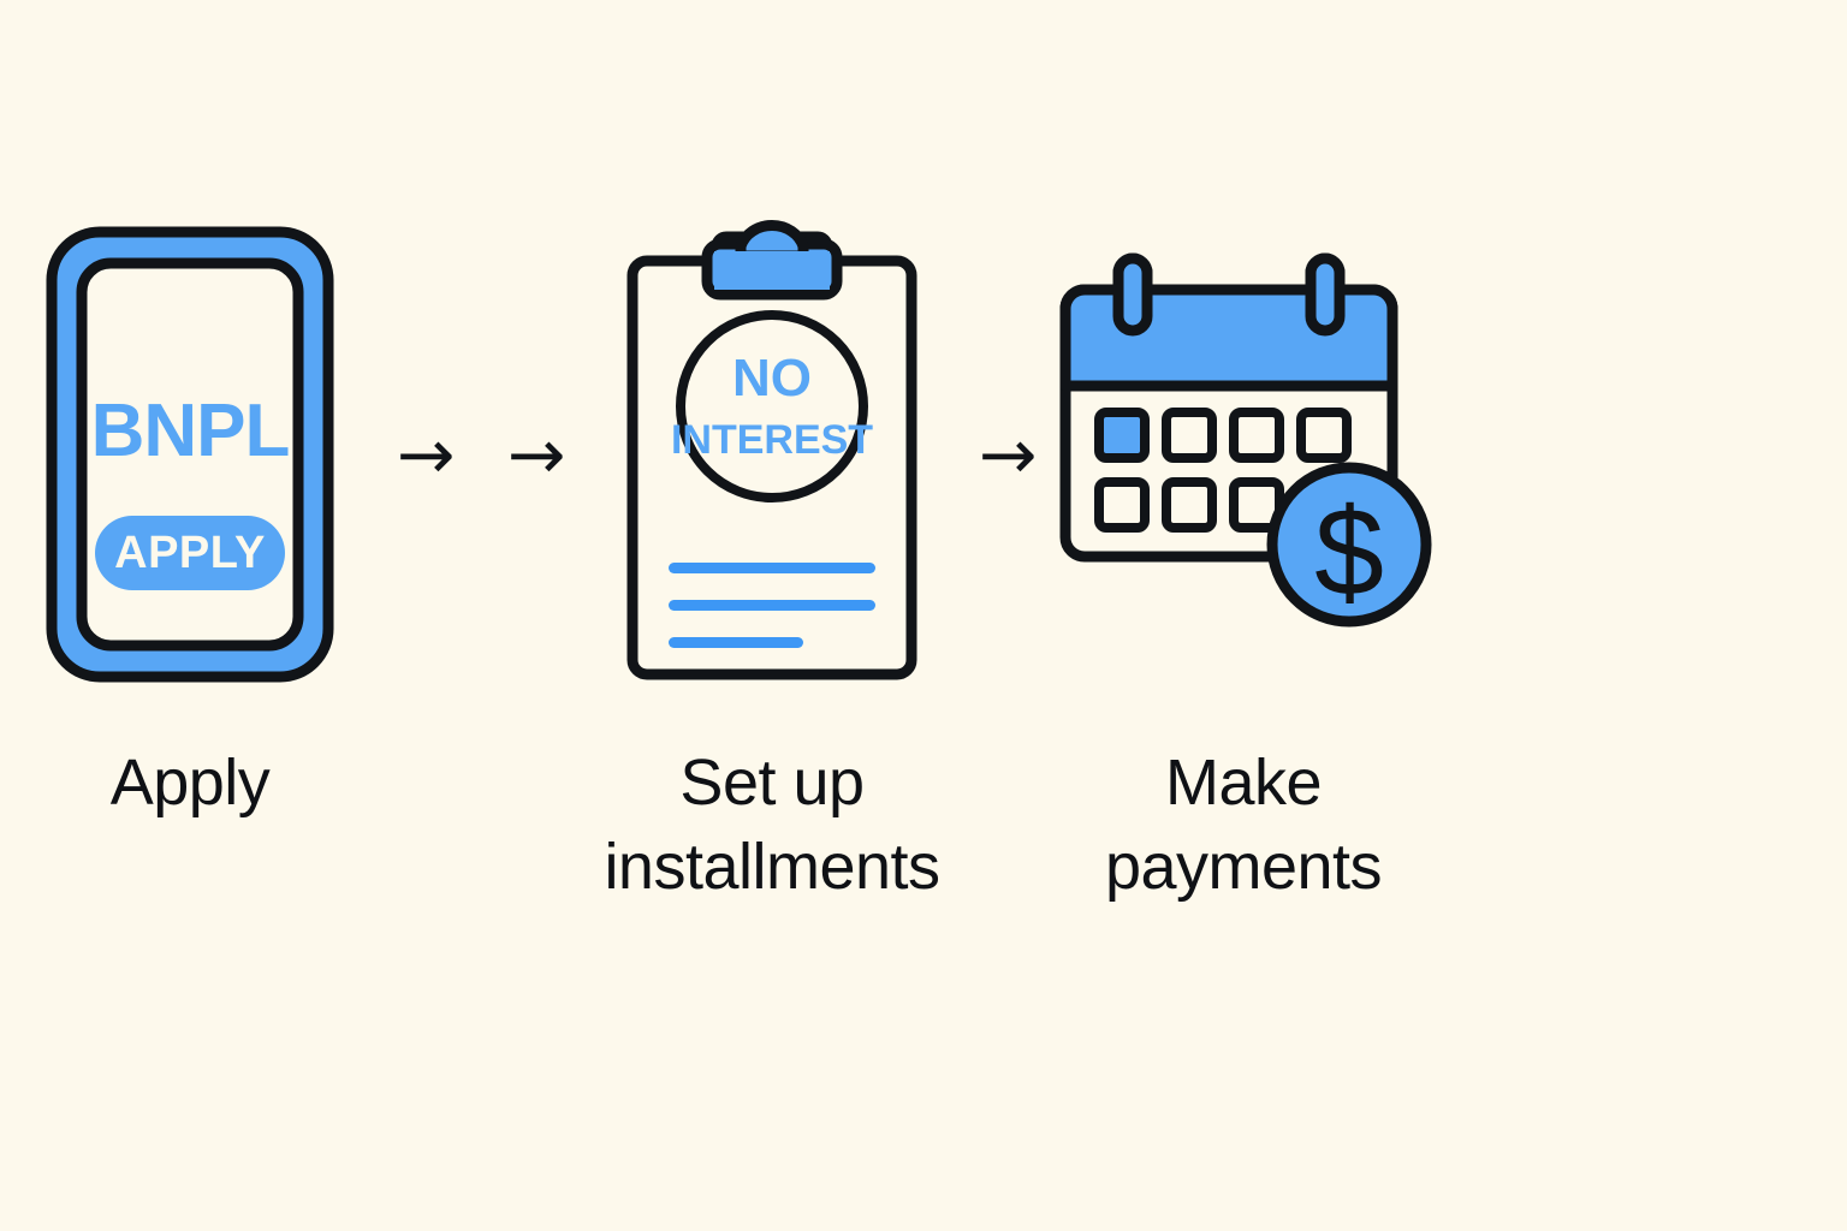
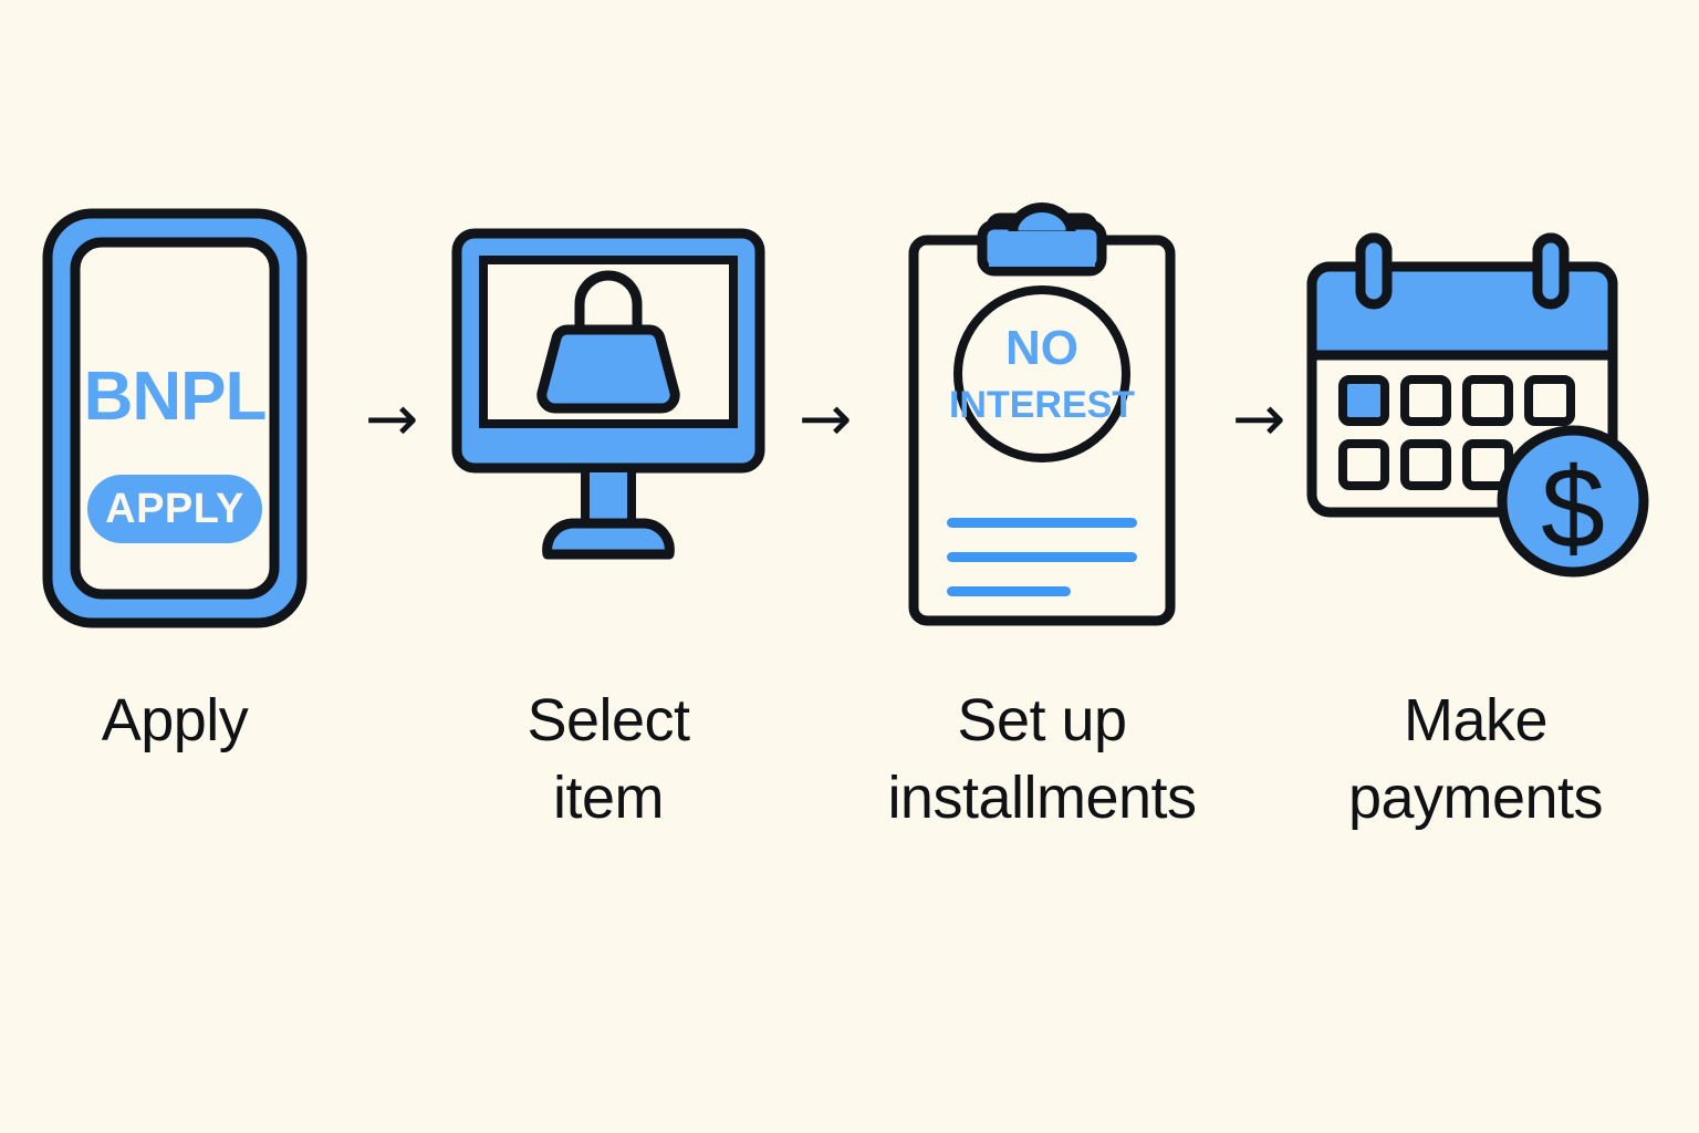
  BNPL
  APPLY
  Apply
  →
+ Select
+ item
  →
  NO
  INTEREST
  Set up
  installments
  →
  $
  Make
  payments
